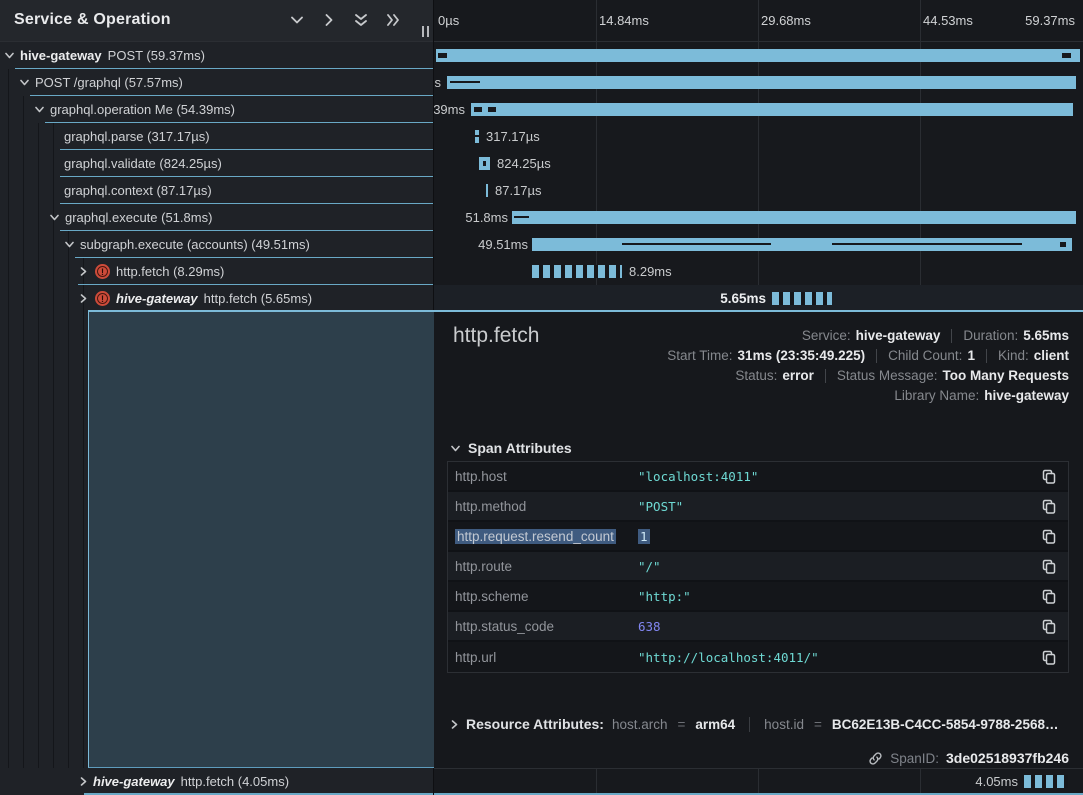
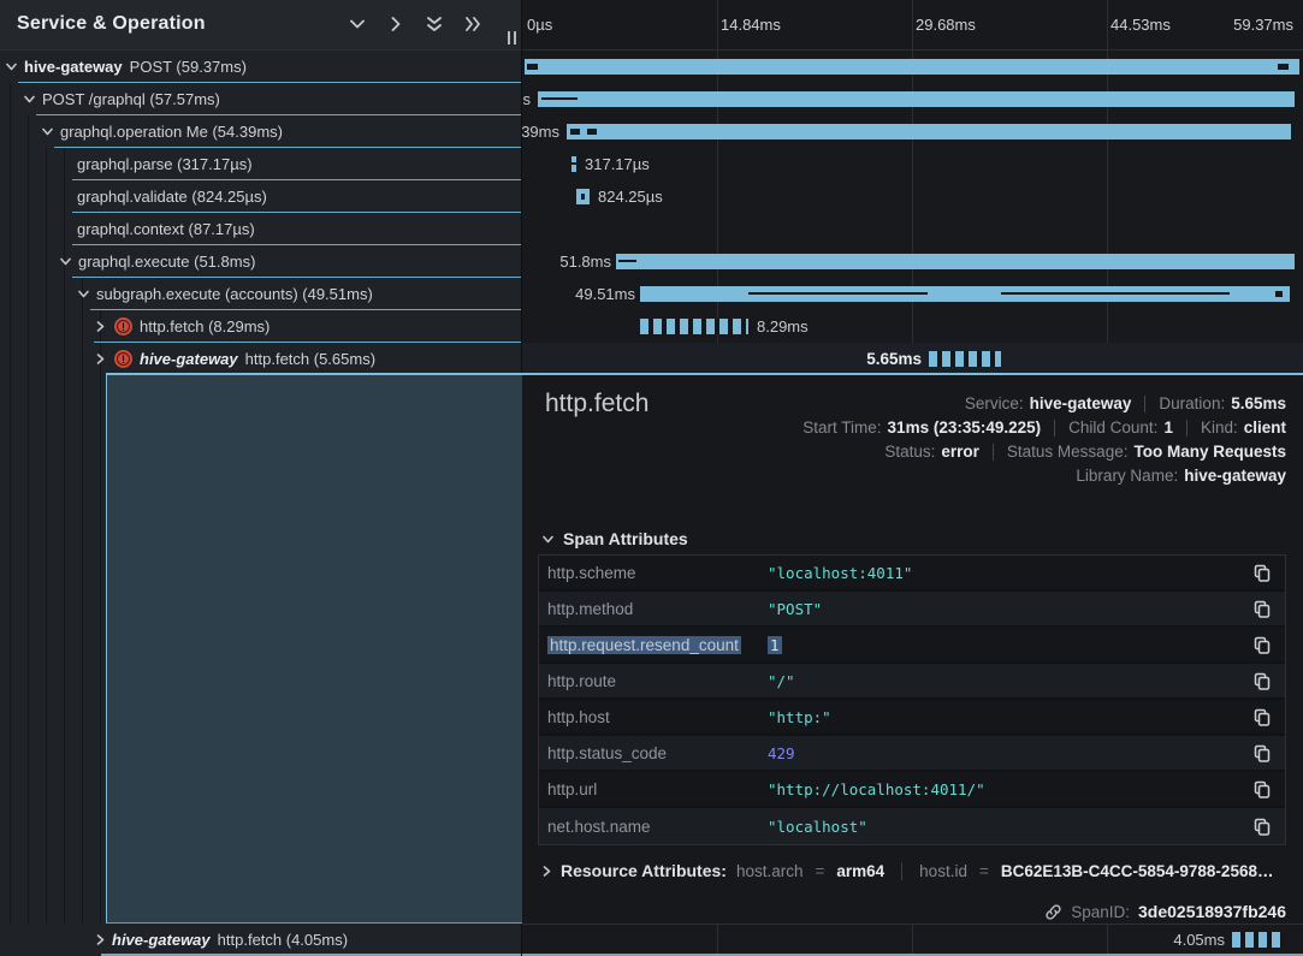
  Service & Operation
  hive-gateway
  POST (59.37ms)
  POST /graphql (57.57ms)
  graphql.operation Me (54.39ms)
  graphql.parse (317.17µs)
  graphql.validate (824.25µs)
  graphql.context (87.17µs)
  graphql.execute (51.8ms)
  subgraph.execute (accounts) (49.51ms)
  http.fetch (8.29ms)
  hive-gateway
  http.fetch (5.65ms)
  0µs
  14.84ms
  29.68ms
  44.53ms
  59.37ms
  317.17µs
  824.25µs
- 87.17µs
  51.8ms
  49.51ms
  8.29ms
  5.65ms
  http.fetch
  Service:
  hive-gateway
  Duration:
  5.65ms
  Start Time:
  31ms (23:35:49.225)
  Child Count:
  1
  Kind:
  client
  Status:
  error
  Status Message:
  Too Many Requests
  Library Name:
  hive-gateway
  Span Attributes
- http.host
+ http.scheme
  "localhost:4011"
  http.method
  "POST"
  http.request.resend_count
  1
  http.route
  "/"
- http.scheme
+ http.host
  "http:"
  http.status_code
- 638
+ 429
  http.url
  "http://localhost:4011/"
+ net.host.name
+ "localhost"
  Resource Attributes:
  host.arch
  =
  arm64
  host.id
  =
  BC62E13B-C4CC-5854-9788-2568…
  SpanID:
  3de02518937fb246
  hive-gateway
  http.fetch (4.05ms)
  4.05ms
